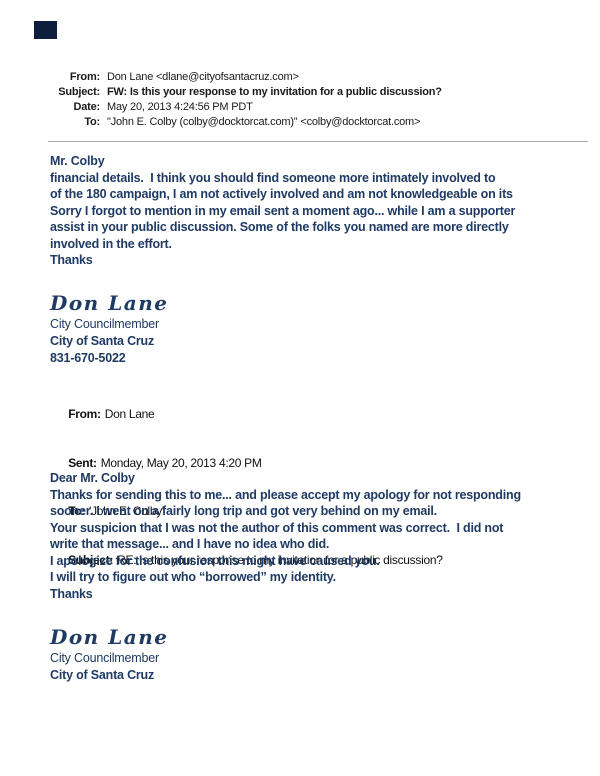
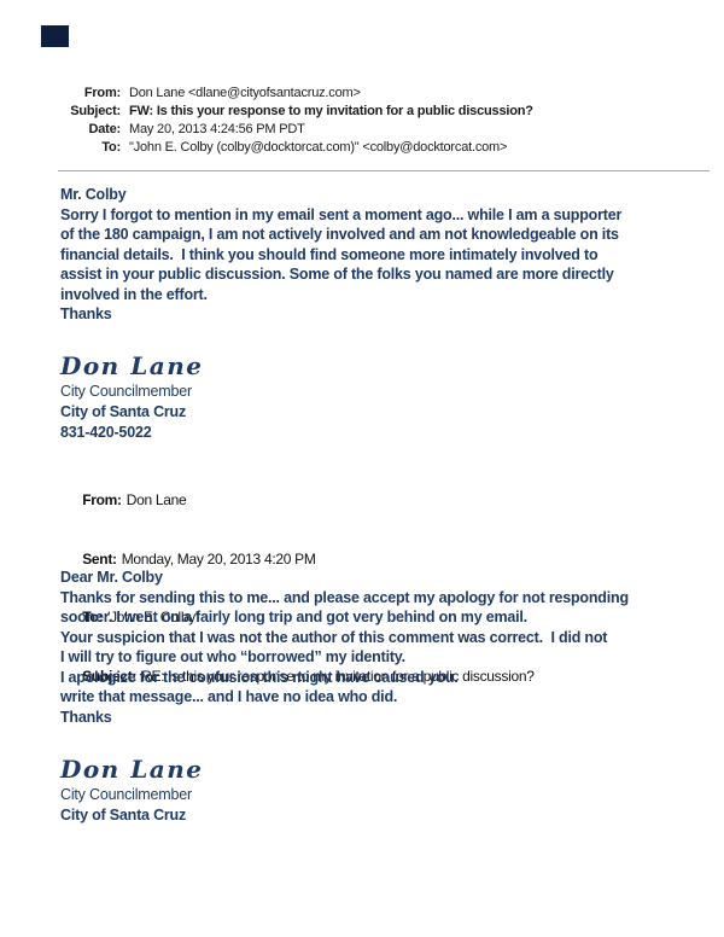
  From:
  Don Lane <dlane@cityofsantacruz.com>
  Subject:
  FW: Is this your response to my invitation for a public discussion?
  Date:
  May 20, 2013 4:24:56 PM PDT
  To:
  "John E. Colby (colby@docktorcat.com)" <colby@docktorcat.com>
  Mr. Colby
- financial details. I think you should find someone more intimately involved to
+ Sorry I forgot to mention in my email sent a moment ago... while I am a supporter
  of the 180 campaign, I am not actively involved and am not knowledgeable on its
- Sorry I forgot to mention in my email sent a moment ago... while I am a supporter
+ financial details. I think you should find someone more intimately involved to
  assist in your public discussion. Some of the folks you named are more directly
  involved in the effort.
  Thanks
  Don Lane
  City Councilmember
  City of Santa Cruz
- 831-670-5022
+ 831-420-5022
  From: Don Lane
  Sent: Monday, May 20, 2013 4:20 PM
  To: 'John E. Colby'
  Subject: RE: Is this your response to my invitation for a public discussion?
  Dear Mr. Colby
  Thanks for sending this to me... and please accept my apology for not responding
  sooner. I went on a fairly long trip and got very behind on my email.
  Your suspicion that I was not the author of this comment was correct. I did not
- write that message... and I have no idea who did.
+ I will try to figure out who “borrowed” my identity.
  I apologize for the confusion this might have caused you.
- I will try to figure out who “borrowed” my identity.
+ write that message... and I have no idea who did.
  Thanks
  Don Lane
  City Councilmember
  City of Santa Cruz
